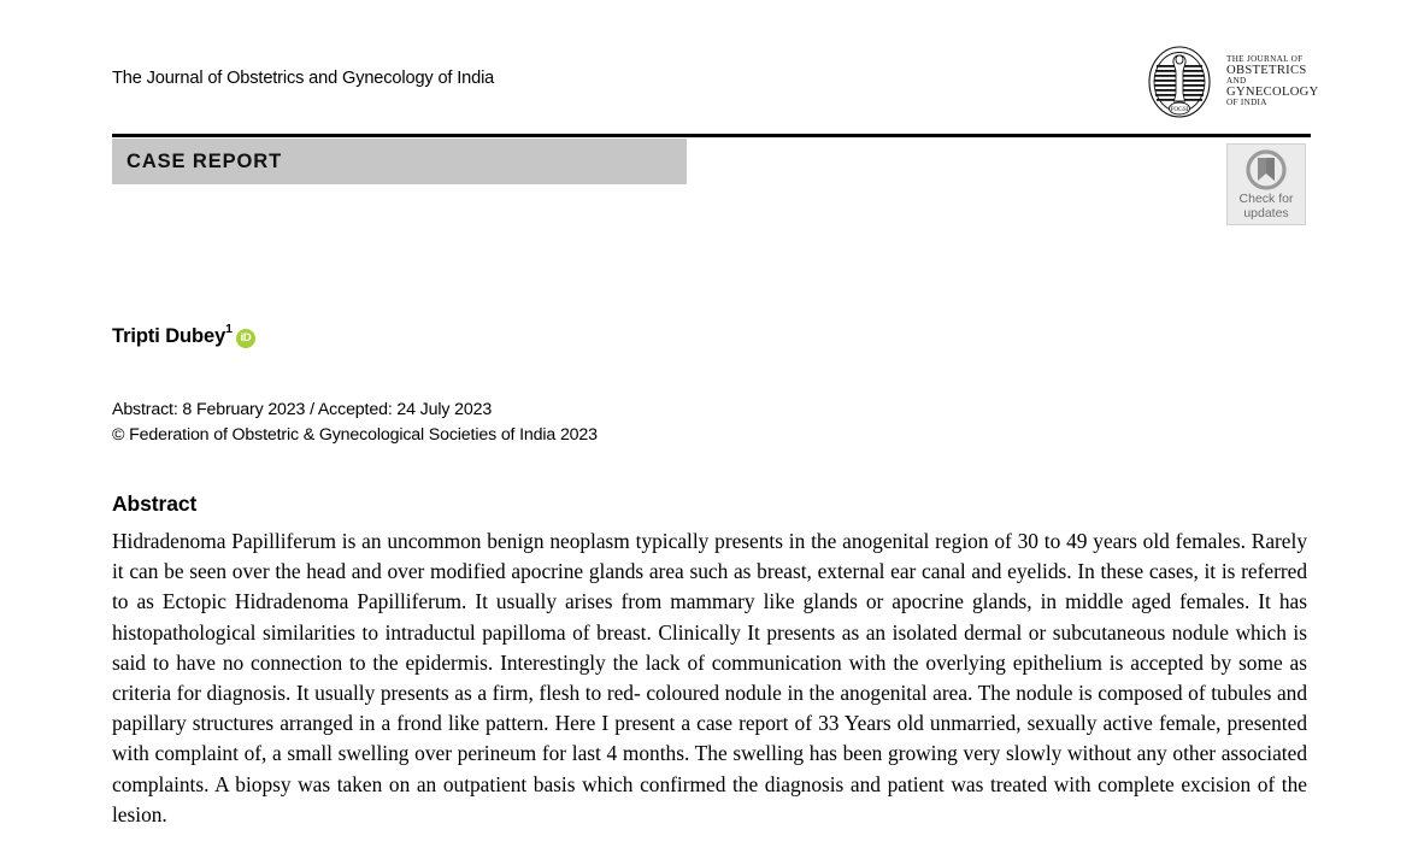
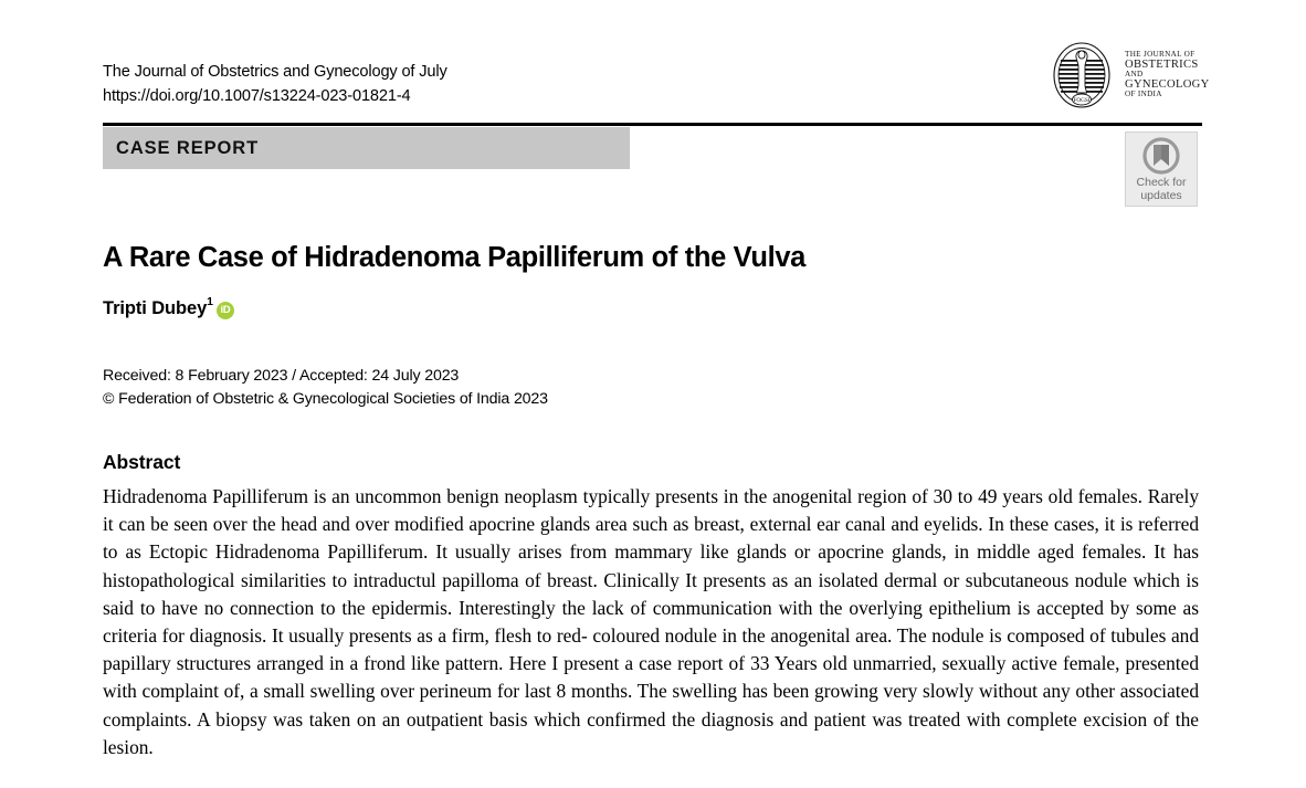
- The Journal of Obstetrics and Gynecology of India
+ The Journal of Obstetrics and Gynecology of July
+ https://doi.org/10.1007/s13224-023-01821-4
  THE JOURNAL OF
  OBSTETRICS
  AND
  GYNECOLOGY
  OF INDIA
  CASE REPORT
  Check for
  updates
+ A Rare Case of Hidradenoma Papilliferum of the Vulva
  Tripti Dubey
  1
  iD
- Abstract: 8 February 2023 / Accepted: 24 July 2023
+ Received: 8 February 2023 / Accepted: 24 July 2023
  © Federation of Obstetric & Gynecological Societies of India 2023
  Abstract
- Hidradenoma Papilliferum is an uncommon benign neoplasm typically presents in the anogenital region of 30 to 49 years old females. Rarely it can be seen over the head and over modified apocrine glands area such as breast, external ear canal and eyelids. In these cases, it is referred to as Ectopic Hidradenoma Papilliferum. It usually arises from mammary like glands or apocrine glands, in middle aged females. It has histopathological similarities to intraductul papilloma of breast. Clinically It presents as an isolated dermal or subcutaneous nodule which is said to have no connection to the epidermis. Interestingly the lack of communication with the overlying epithelium is accepted by some as criteria for diagnosis. It usually presents as a firm, flesh to red- coloured nodule in the anogenital area. The nodule is composed of tubules and papillary structures arranged in a frond like pattern. Here I present a case report of 33 Years old unmarried, sexually active female, presented with complaint of, a small swelling over perineum for last 4 months. The swelling has been growing very slowly without any other associated complaints. A biopsy was taken on an outpatient basis which confirmed the diagnosis and patient was treated with complete excision of the lesion.
+ Hidradenoma Papilliferum is an uncommon benign neoplasm typically presents in the anogenital region of 30 to 49 years old females. Rarely it can be seen over the head and over modified apocrine glands area such as breast, external ear canal and eyelids. In these cases, it is referred to as Ectopic Hidradenoma Papilliferum. It usually arises from mammary like glands or apocrine glands, in middle aged females. It has histopathological similarities to intraductul papilloma of breast. Clinically It presents as an isolated dermal or subcutaneous nodule which is said to have no connection to the epidermis. Interestingly the lack of communication with the overlying epithelium is accepted by some as criteria for diagnosis. It usually presents as a firm, flesh to red- coloured nodule in the anogenital area. The nodule is composed of tubules and papillary structures arranged in a frond like pattern. Here I present a case report of 33 Years old unmarried, sexually active female, presented with complaint of, a small swelling over perineum for last 8 months. The swelling has been growing very slowly without any other associated complaints. A biopsy was taken on an outpatient basis which confirmed the diagnosis and patient was treated with complete excision of the lesion.
